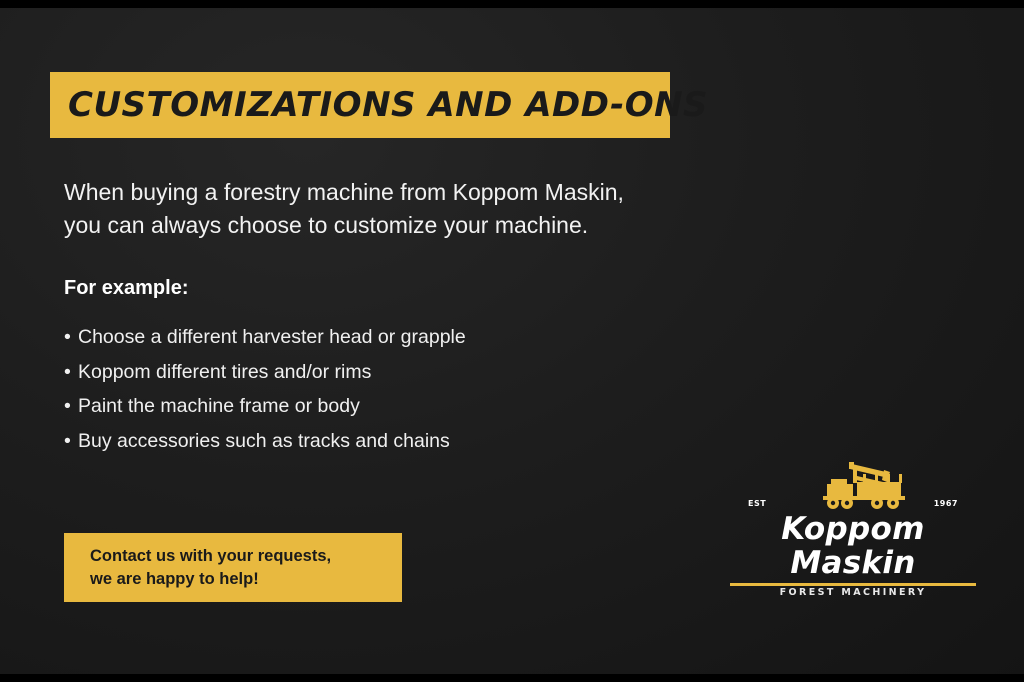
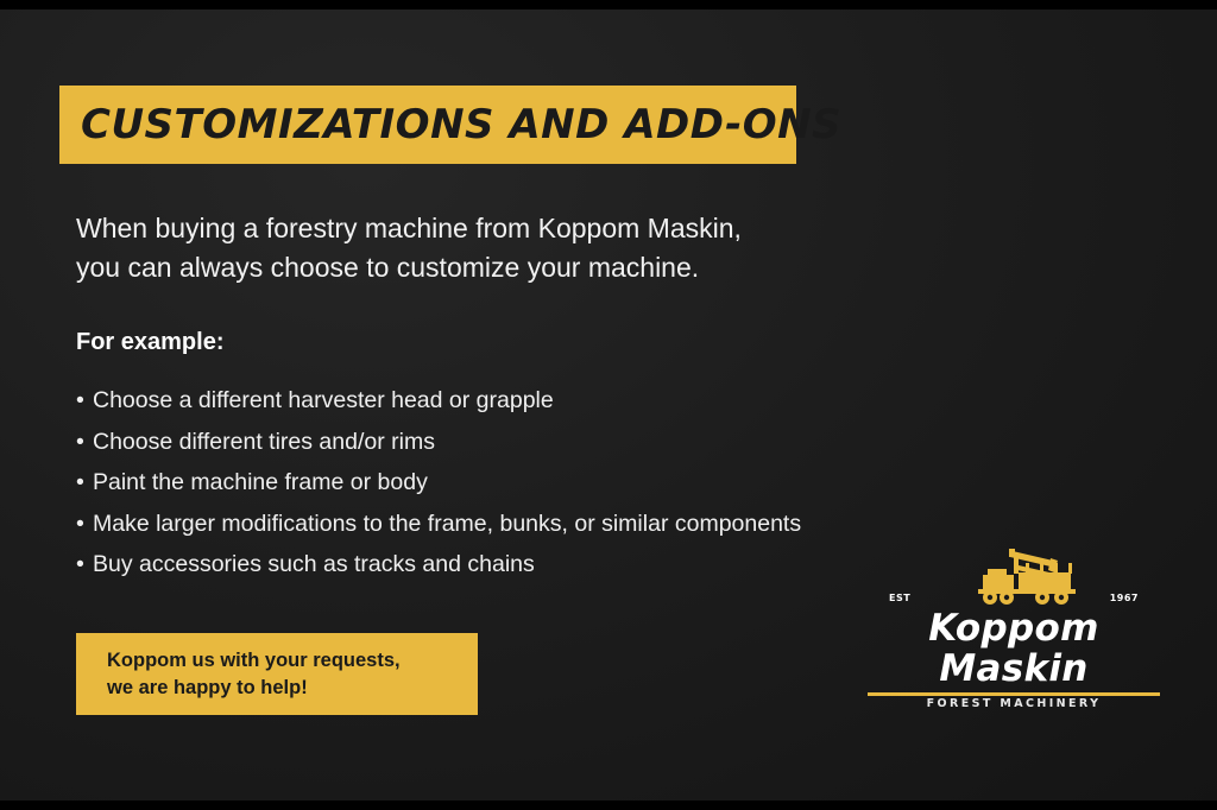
  CUSTOMIZATIONS AND ADD-ONS
  When buying a forestry machine from Koppom Maskin,
  you can always choose to customize your machine.
  For example:
  • Choose a different harvester head or grapple
- • Koppom different tires and/or rims
+ • Choose different tires and/or rims
  • Paint the machine frame or body
+ • Make larger modifications to the frame, bunks, or similar components
  • Buy accessories such as tracks and chains
- Contact us with your requests,
+ Koppom us with your requests,
  we are happy to help!
  EST
  1967
  Koppom Maskin
  FOREST MACHINERY
